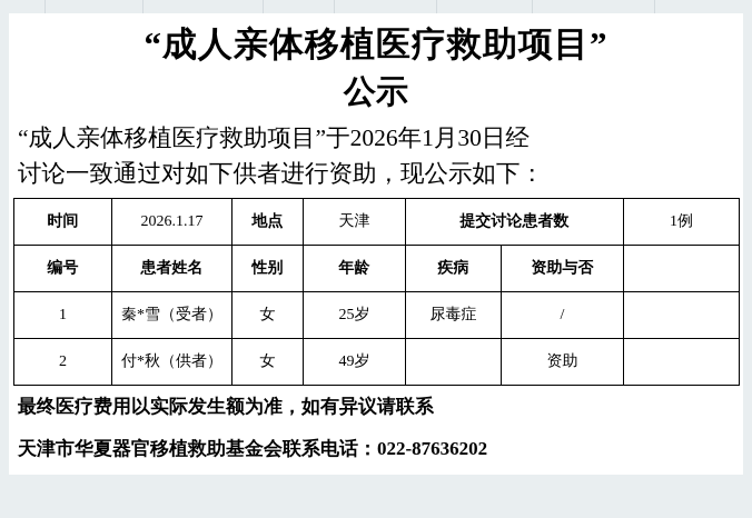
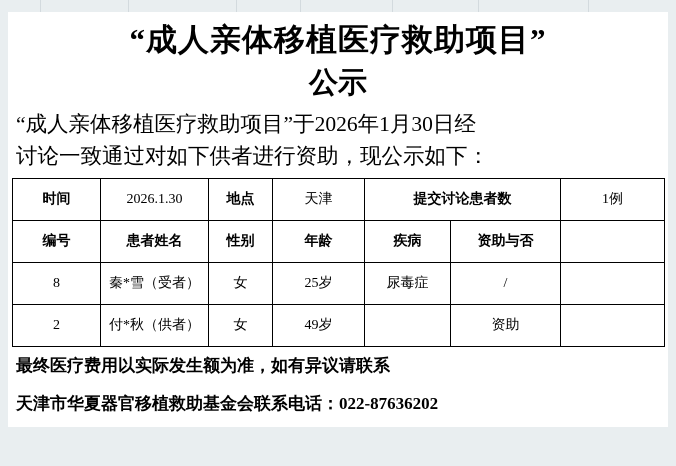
  “成人亲体移植医疗救助项目”
  公示
  “成人亲体移植医疗救助项目”于2026年1月30日经
  讨论一致通过对如下供者进行资助，现公示如下：
- 时间	2026.1.17	地点	天津	提交讨论患者数	1例
+ 时间	2026.1.30	地点	天津	提交讨论患者数	1例
  编号	患者姓名	性别	年龄	疾病	资助与否
- 1	秦*雪（受者）	女	25岁	尿毒症	/
+ 8	秦*雪（受者）	女	25岁	尿毒症	/
  2	付*秋（供者）	女	49岁		资助
  最终医疗费用以实际发生额为准，如有异议请联系
  天津市华夏器官移植救助基金会联系电话：022-87636202
